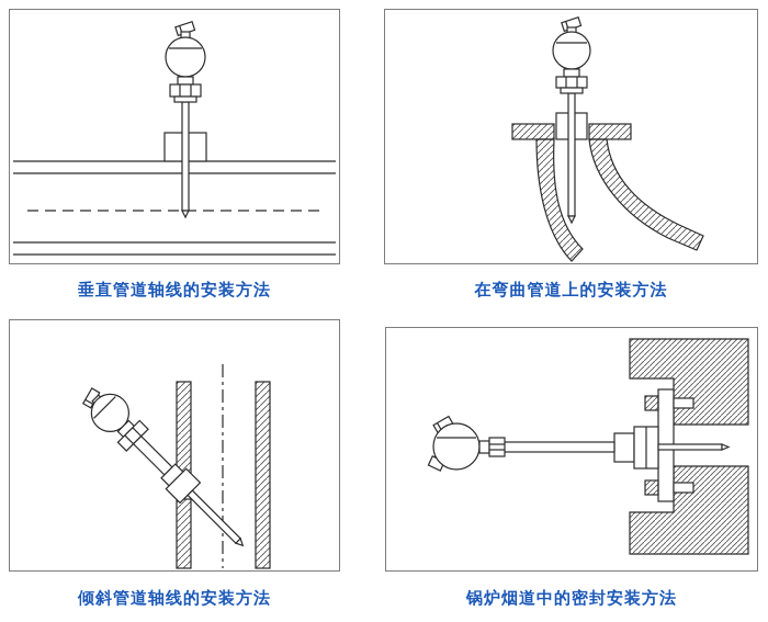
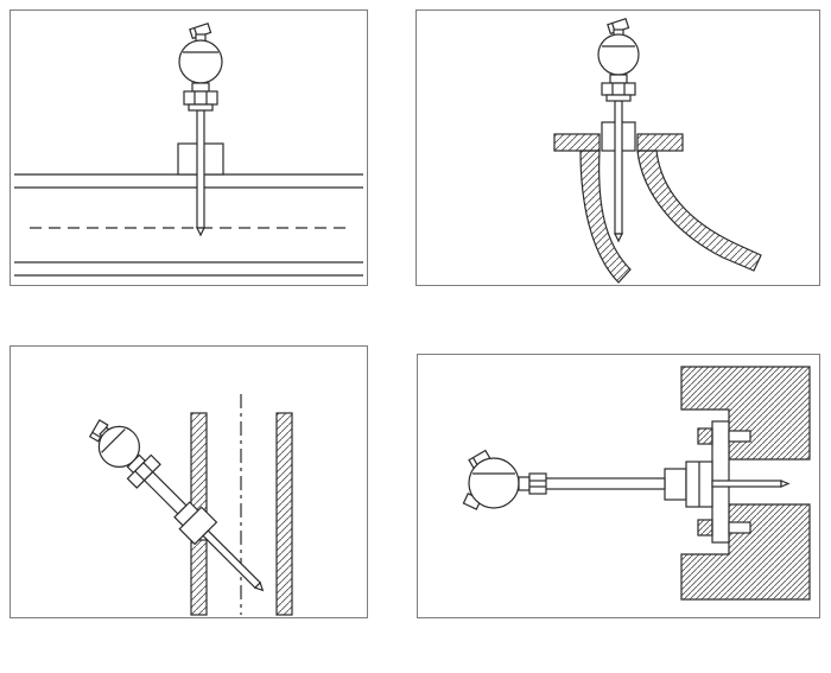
- 垂直管道轴线的安装方法
- 在弯曲管道上的安装方法
- 倾斜管道轴线的安装方法
- 锅炉烟道中的密封安装方法
